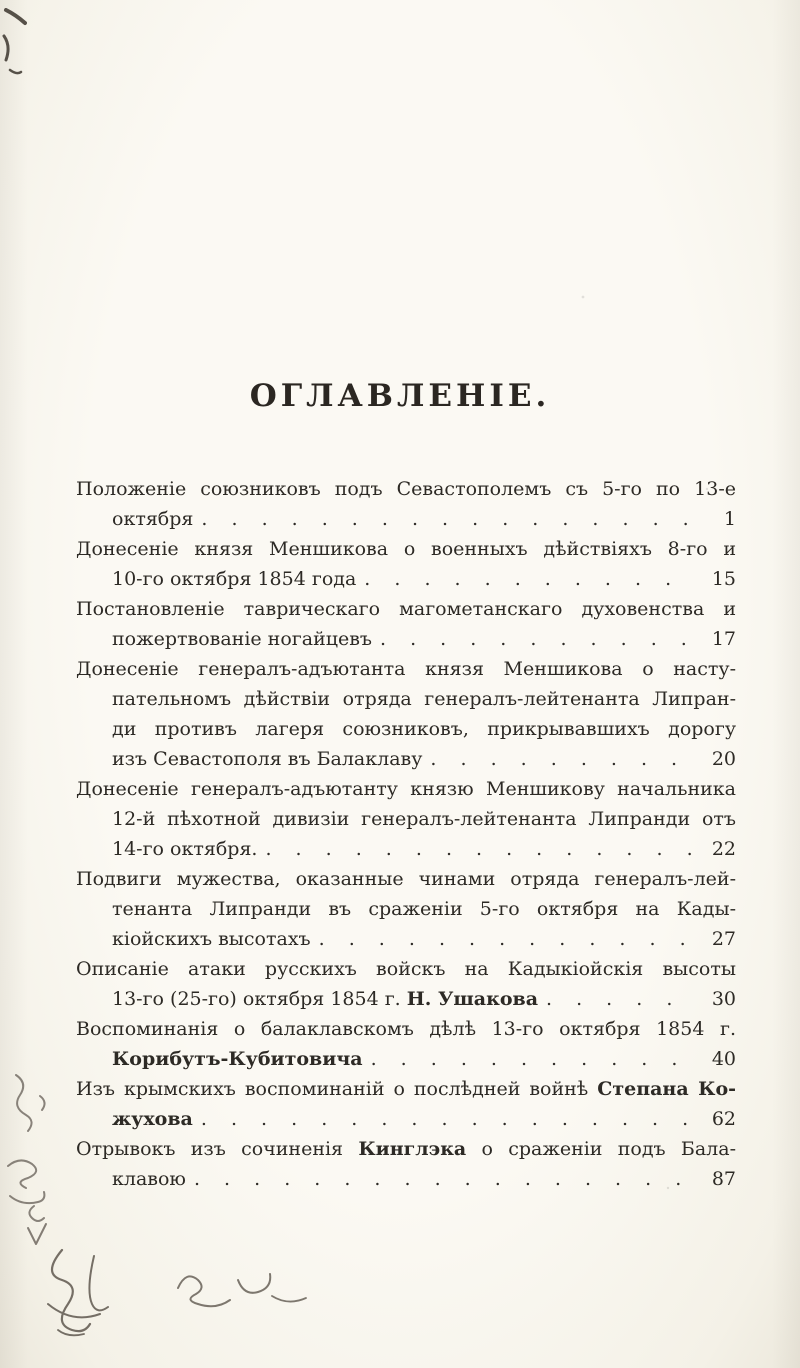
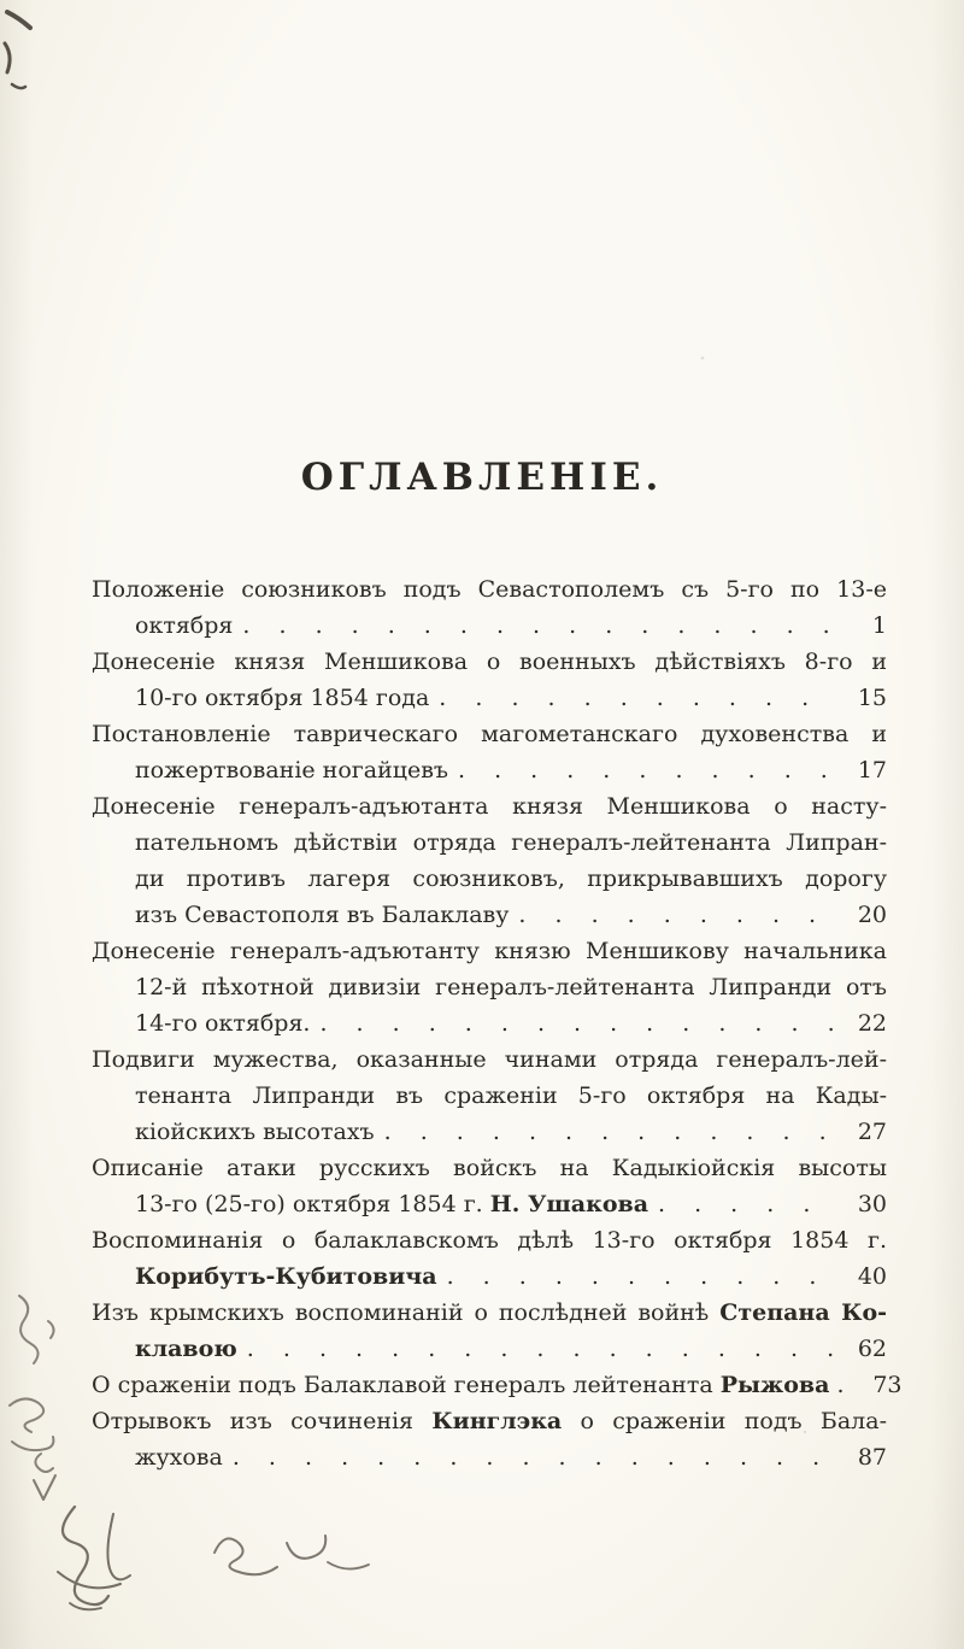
  ОГЛАВЛЕНІЕ.
  Положеніе союзниковъ подъ Севастополемъ съ 5-го по 13-е
  октября
  1
  Донесеніе князя Меншикова о военныхъ дѣйствіяхъ 8-го и
  10-го октября 1854 года
  15
  Постановленіе таврическаго магометанскаго духовенства и
  пожертвованіе ногайцевъ
  17
  Донесеніе генералъ-адъютанта князя Меншикова о насту-
  пательномъ дѣйствіи отряда генералъ-лейтенанта Липран-
  ди противъ лагеря союзниковъ, прикрывавшихъ дорогу
  изъ Севастополя въ Балаклаву
  20
  Донесеніе генералъ-адъютанту князю Меншикову начальника
  12-й пѣхотной дивизіи генералъ-лейтенанта Липранди отъ
  14-го октября.
  22
  Подвиги мужества, оказанные чинами отряда генералъ-лей-
  тенанта Липранди въ сраженіи 5-го октября на Кады-
  кіойскихъ высотахъ
  27
  Описаніе атаки русскихъ войскъ на Кадыкіойскія высоты
  13-го (25-го) октября 1854 г. Н. Ушакова
  30
  Воспоминанія о балаклавскомъ дѣлѣ 13-го октября 1854 г.
  Корибутъ-Кубитовича
  40
  Изъ крымскихъ воспоминаній о послѣдней войнѣ Степана Ко-
- жухова
+ клавою
  62
+ О сраженіи подъ Балаклавой генералъ лейтенанта Рыжова .
+ 73
  Отрывокъ изъ сочиненія Кинглэка о сраженіи подъ Бала-
- клавою
+ жухова
  87
